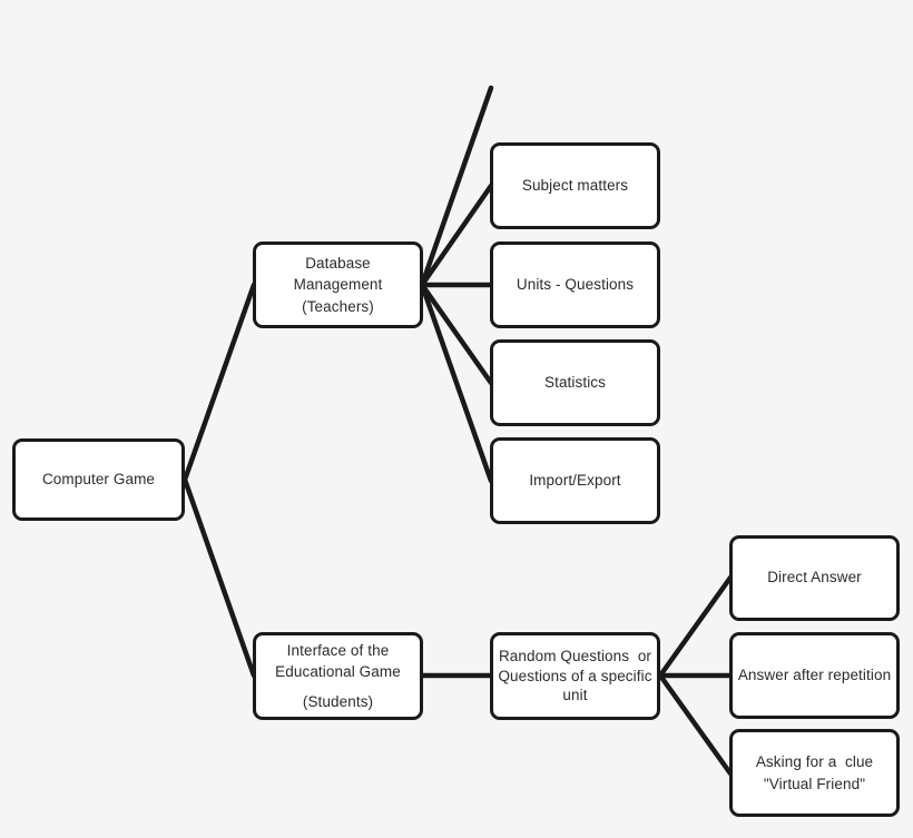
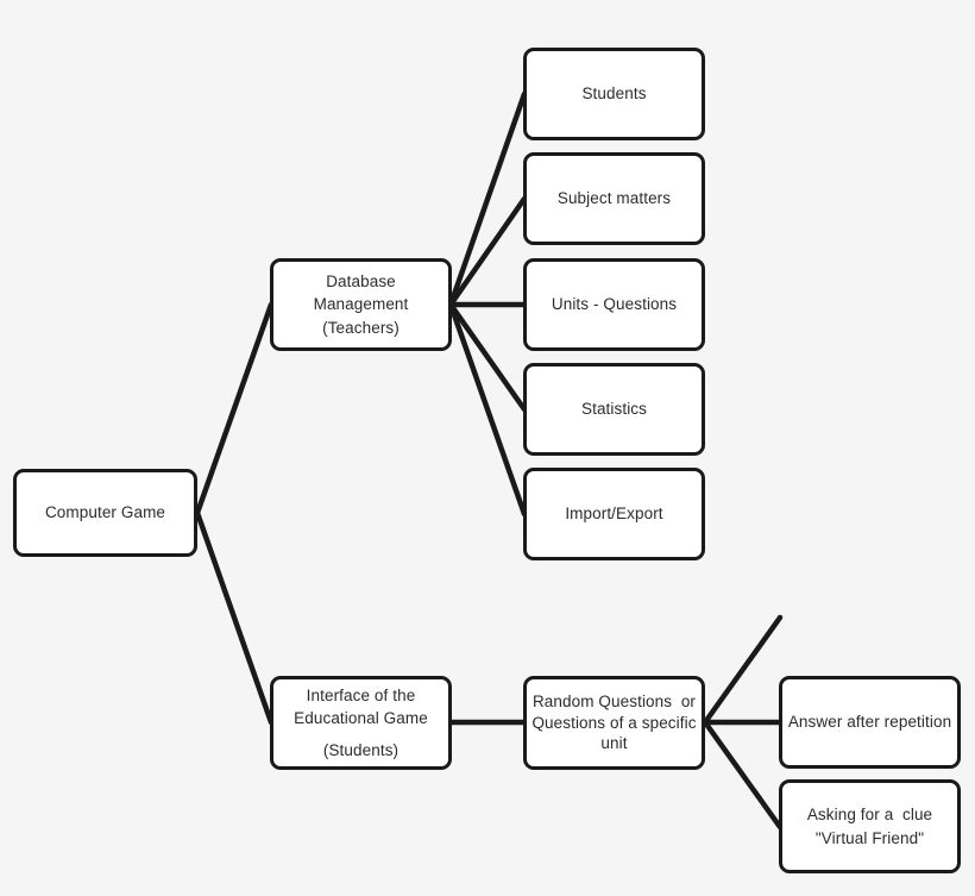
  Computer Game
  Database
  Management
  (Teachers)
+ Students
  Subject matters
  Units - Questions
  Statistics
  Import/Export
  Interface of the
  Educational Game
  (Students)
  Random Questions or
  Questions of a specific
  unit
- Direct Answer
  Answer after repetition
  Asking for a clue
  "Virtual Friend"
